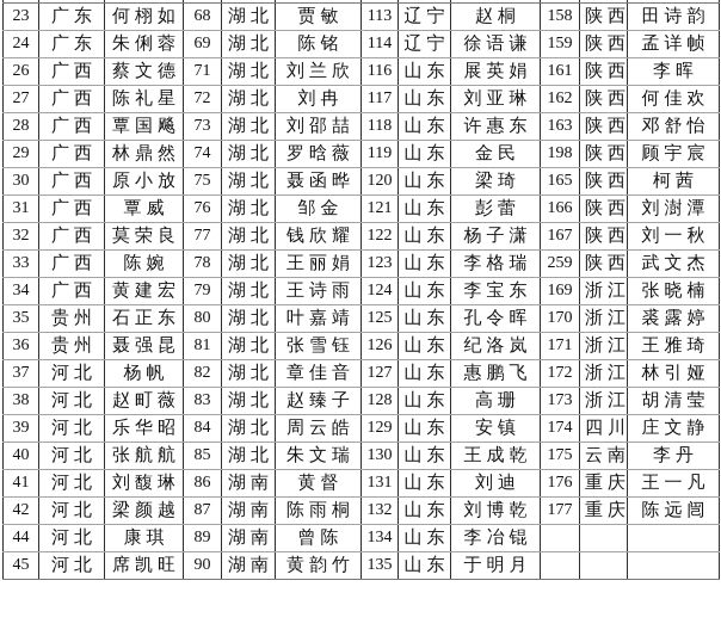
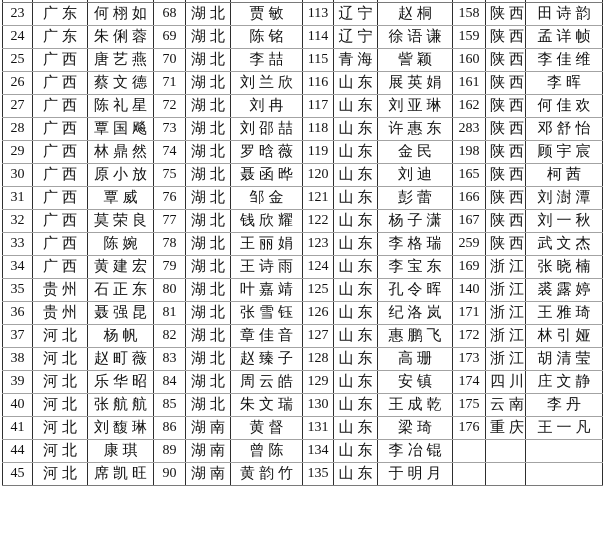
  23	广东	何栩如	68	湖北	贾敏	113	辽宁	赵桐	158	陕西	田诗韵
  24	广东	朱俐蓉	69	湖北	陈铭	114	辽宁	徐语谦	159	陕西	孟详帧
+ 25	广西	唐艺燕	70	湖北	李喆	115	青海	訾颖	160	陕西	李佳维
  26	广西	蔡文德	71	湖北	刘兰欣	116	山东	展英娟	161	陕西	李晖
  27	广西	陈礼星	72	湖北	刘冉	117	山东	刘亚琳	162	陕西	何佳欢
- 28	广西	覃国飚	73	湖北	刘邵喆	118	山东	许惠东	163	陕西	邓舒怡
+ 28	广西	覃国飚	73	湖北	刘邵喆	118	山东	许惠东	283	陕西	邓舒怡
  29	广西	林鼎然	74	湖北	罗晗薇	119	山东	金民	198	陕西	顾宇宸
- 30	广西	原小放	75	湖北	聂函晔	120	山东	梁琦	165	陕西	柯茜
+ 30	广西	原小放	75	湖北	聂函晔	120	山东	刘迪	165	陕西	柯茜
  31	广西	覃威	76	湖北	邹金	121	山东	彭蕾	166	陕西	刘澍潭
  32	广西	莫荣良	77	湖北	钱欣耀	122	山东	杨子潇	167	陕西	刘一秋
  33	广西	陈婉	78	湖北	王丽娟	123	山东	李格瑞	259	陕西	武文杰
  34	广西	黄建宏	79	湖北	王诗雨	124	山东	李宝东	169	浙江	张晓楠
- 35	贵州	石正东	80	湖北	叶嘉靖	125	山东	孔令晖	170	浙江	裘露婷
+ 35	贵州	石正东	80	湖北	叶嘉靖	125	山东	孔令晖	140	浙江	裘露婷
  36	贵州	聂强昆	81	湖北	张雪钰	126	山东	纪洛岚	171	浙江	王雅琦
  37	河北	杨帆	82	湖北	章佳音	127	山东	惠鹏飞	172	浙江	林引娅
  38	河北	赵町薇	83	湖北	赵臻子	128	山东	高珊	173	浙江	胡清莹
  39	河北	乐华昭	84	湖北	周云皓	129	山东	安镇	174	四川	庄文静
  40	河北	张航航	85	湖北	朱文瑞	130	山东	王成乾	175	云南	李丹
- 41	河北	刘馥琳	86	湖南	黄督	131	山东	刘迪	176	重庆	王一凡
+ 41	河北	刘馥琳	86	湖南	黄督	131	山东	梁琦	176	重庆	王一凡
- 42	河北	梁颜越	87	湖南	陈雨桐	132	山东	刘博乾	177	重庆	陈远闿
  44	河北	康琪	89	湖南	曾陈	134	山东	李冶锟
  45	河北	席凯旺	90	湖南	黄韵竹	135	山东	于明月
